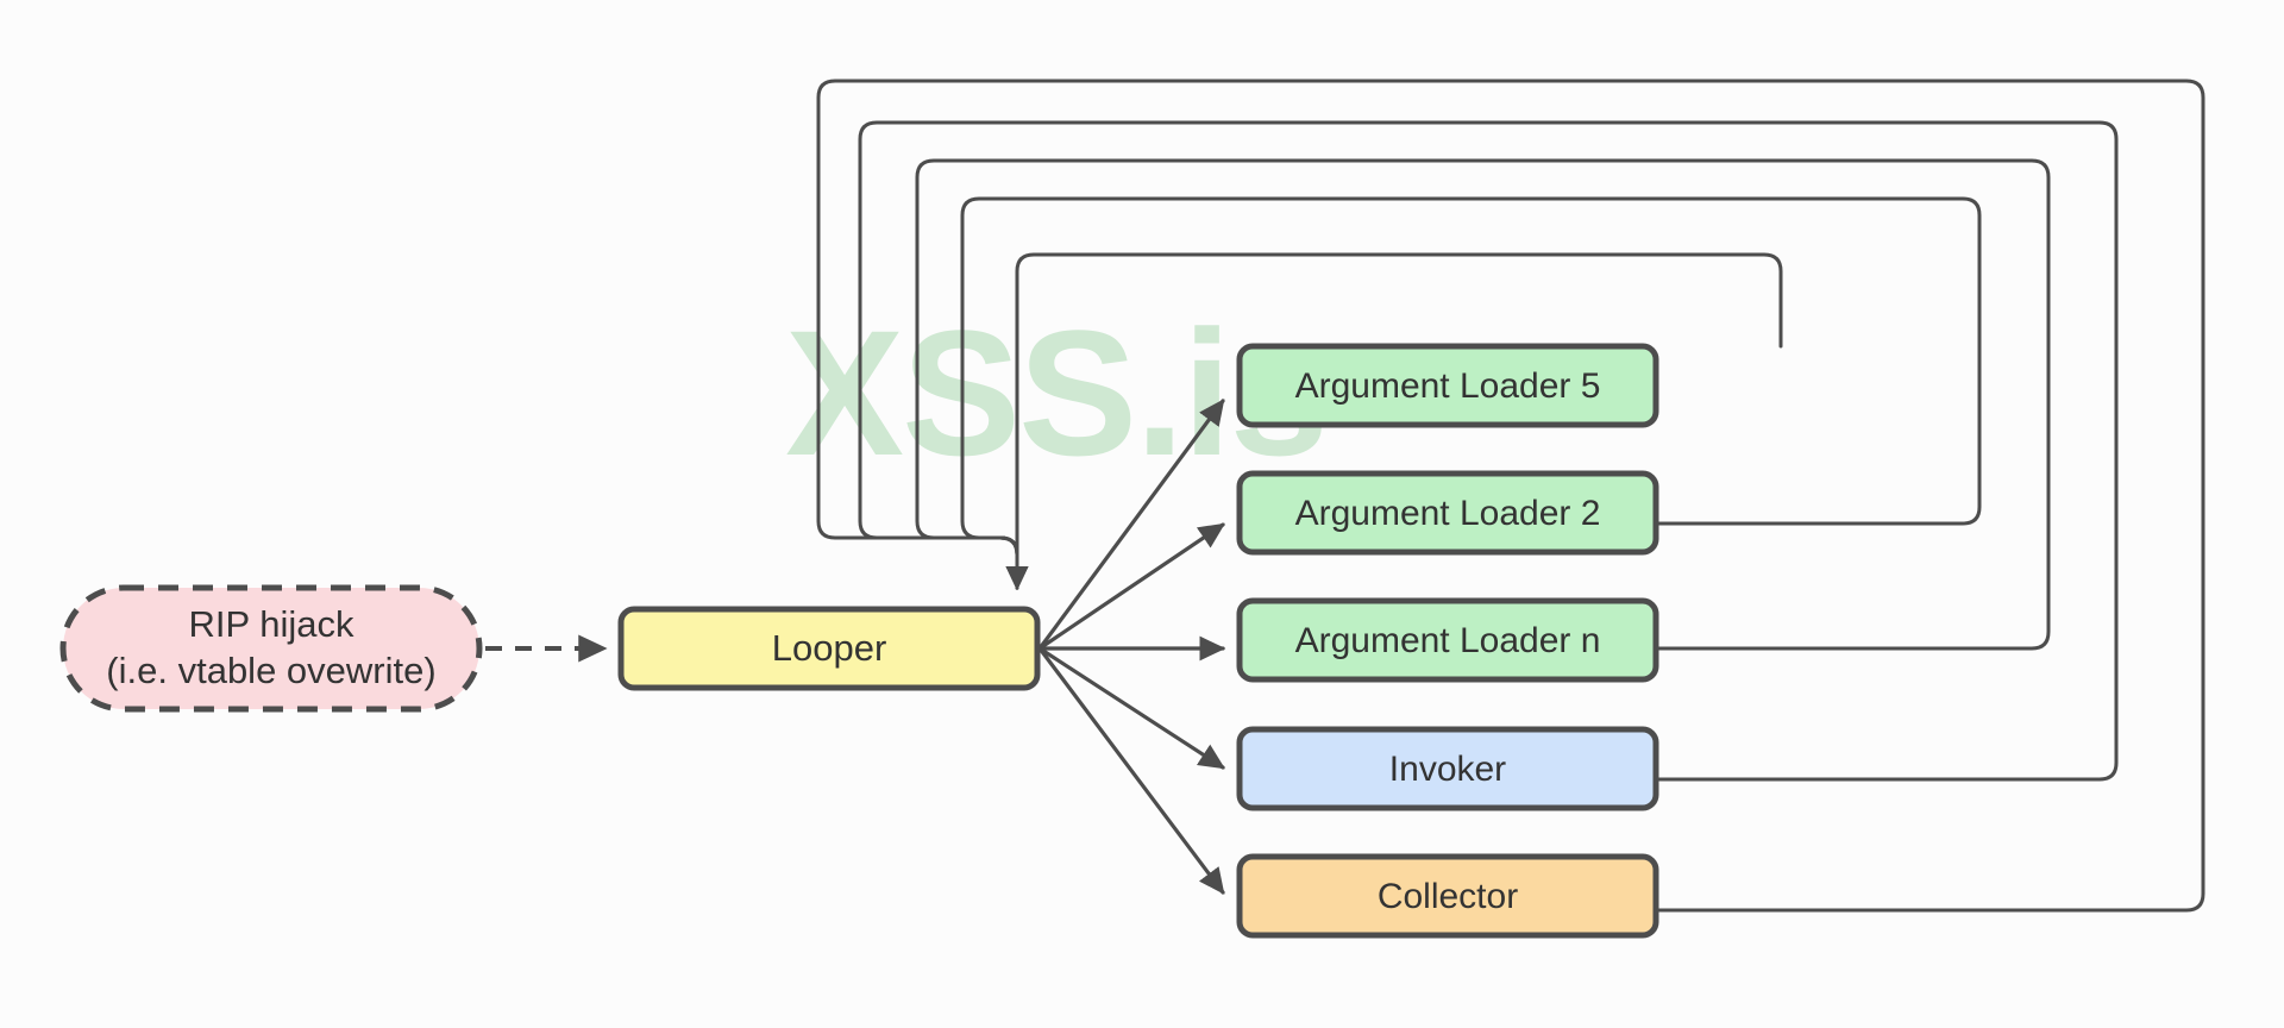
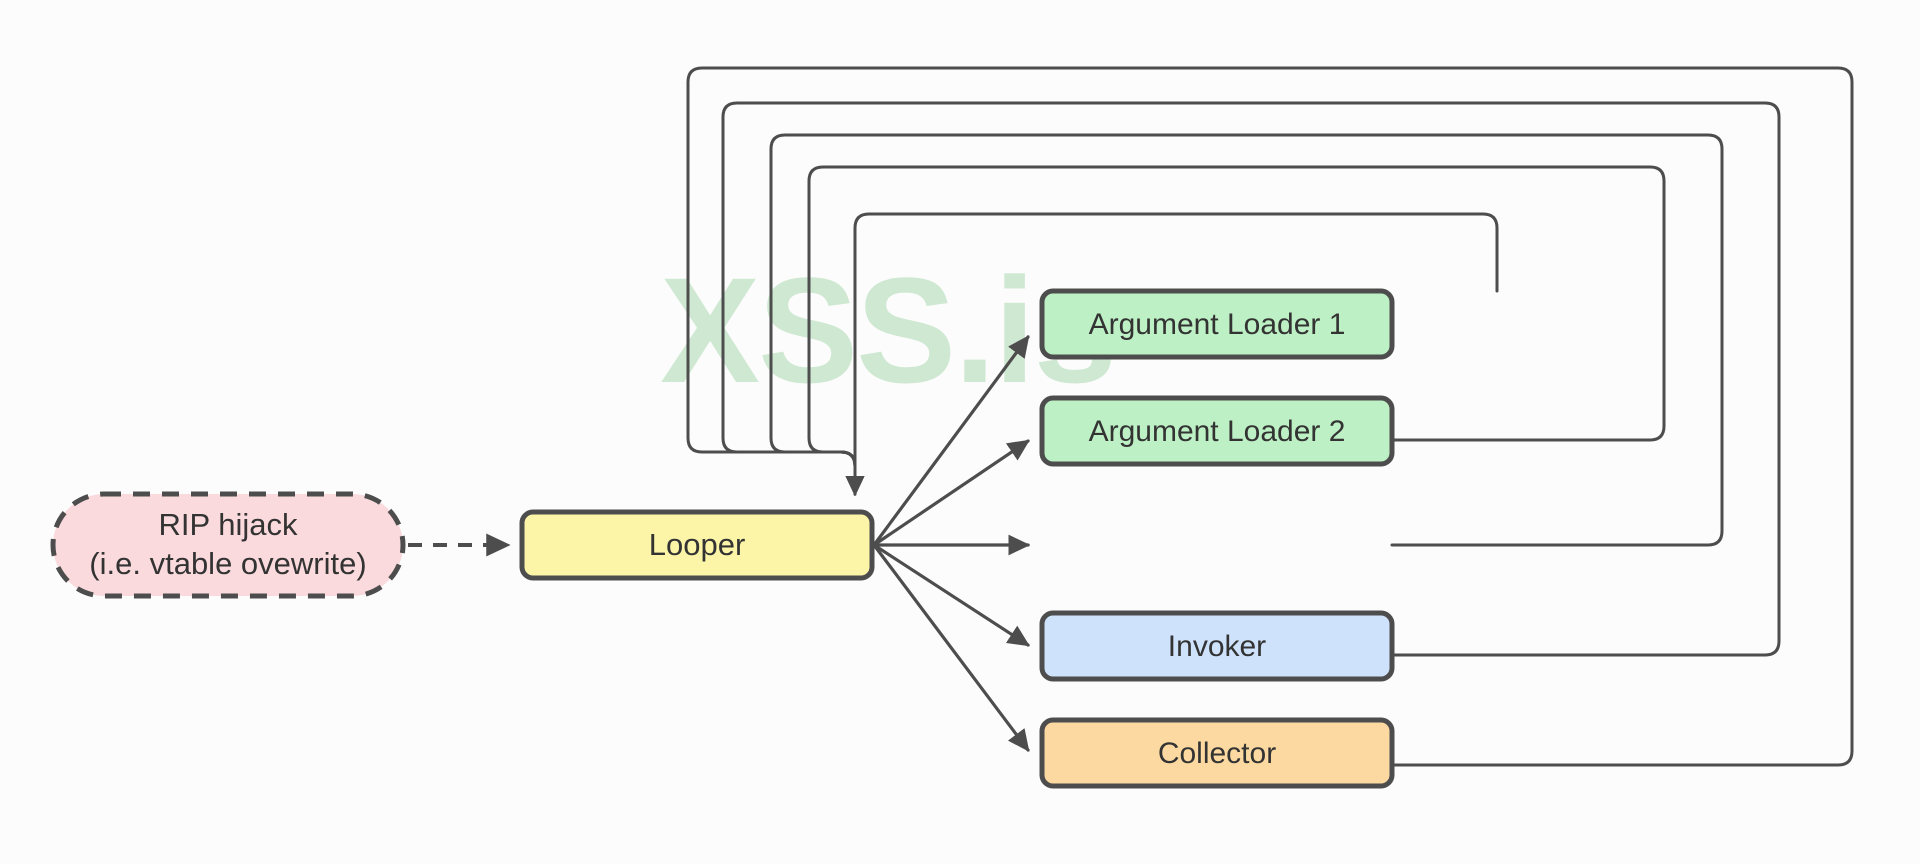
  XSS.i
  RIP hijack
  (i.e. vtable ovewrite)
  Looper
- Argument Loader 5
+ Argument Loader 1
  Argument Loader 2
- Argument Loader n
  Invoker
  Collector
